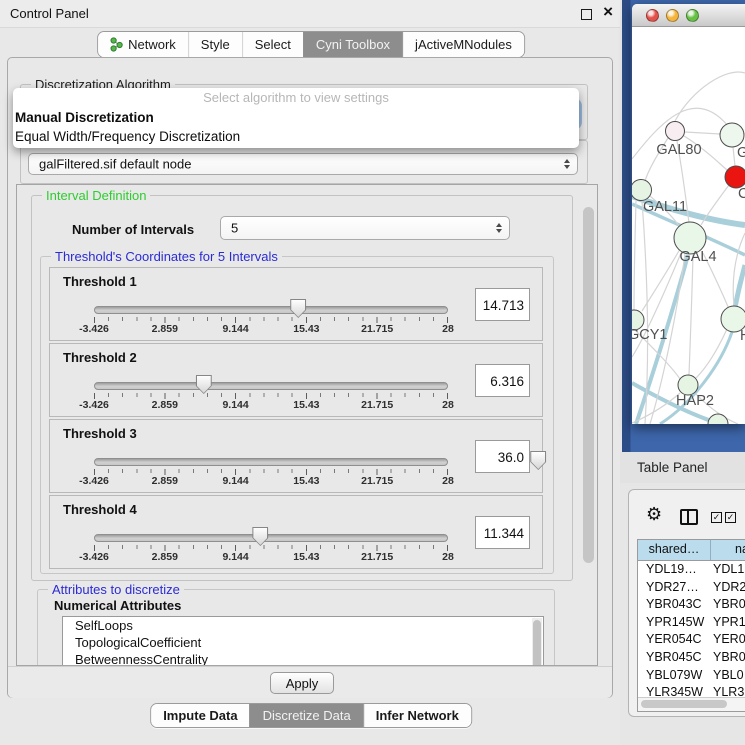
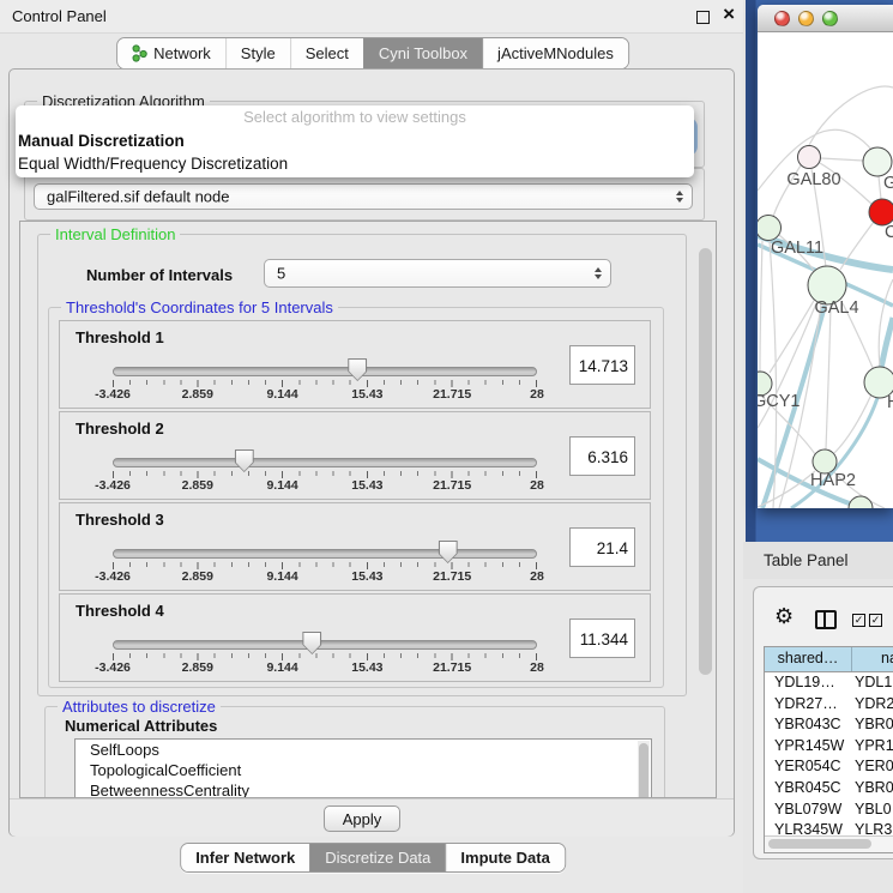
  Control Panel
  ×
  Network
  Style
  Select
  Cyni Toolbox
  jActiveMNodules
  Discretization Algorithm
  galFiltered.sif default node
  Select algorithm to view settings
  Manual Discretization
  Equal Width/Frequency Discretization
  Interval Definition
  Number of Intervals
  5
  Threshold's Coordinates for 5 Intervals
  Threshold 1
  -3.426
  2.859
  9.144
  15.43
  21.715
  28
  14.713
  Threshold 2
  -3.426
  2.859
  9.144
  15.43
  21.715
  28
  6.316
  Threshold 3
  -3.426
  2.859
  9.144
  15.43
  21.715
  28
- 36.0
+ 21.4
  Threshold 4
  -3.426
  2.859
  9.144
  15.43
  21.715
  28
  11.344
  Attributes to discretize
  Numerical Attributes
  SelfLoops
  TopologicalCoefficient
  BetweennessCentrality
  Apply
- Impute Data
+ Infer Network
  Discretize Data
- Infer Network
+ Impute Data
  GAL80
  C
  GAL11
  GAL4
  GCY1
  HAP2
  Table Panel
  ⚙
  shared…
  YDL19…
  YDL1
  YDR27…
  YDR2
  YBR043C
  YBR0
  YPR145W
  YPR1
  YER054C
  YER0
  YBR045C
  YBR0
  YBL079W
  YBL0
  YLR345W
  YLR3
